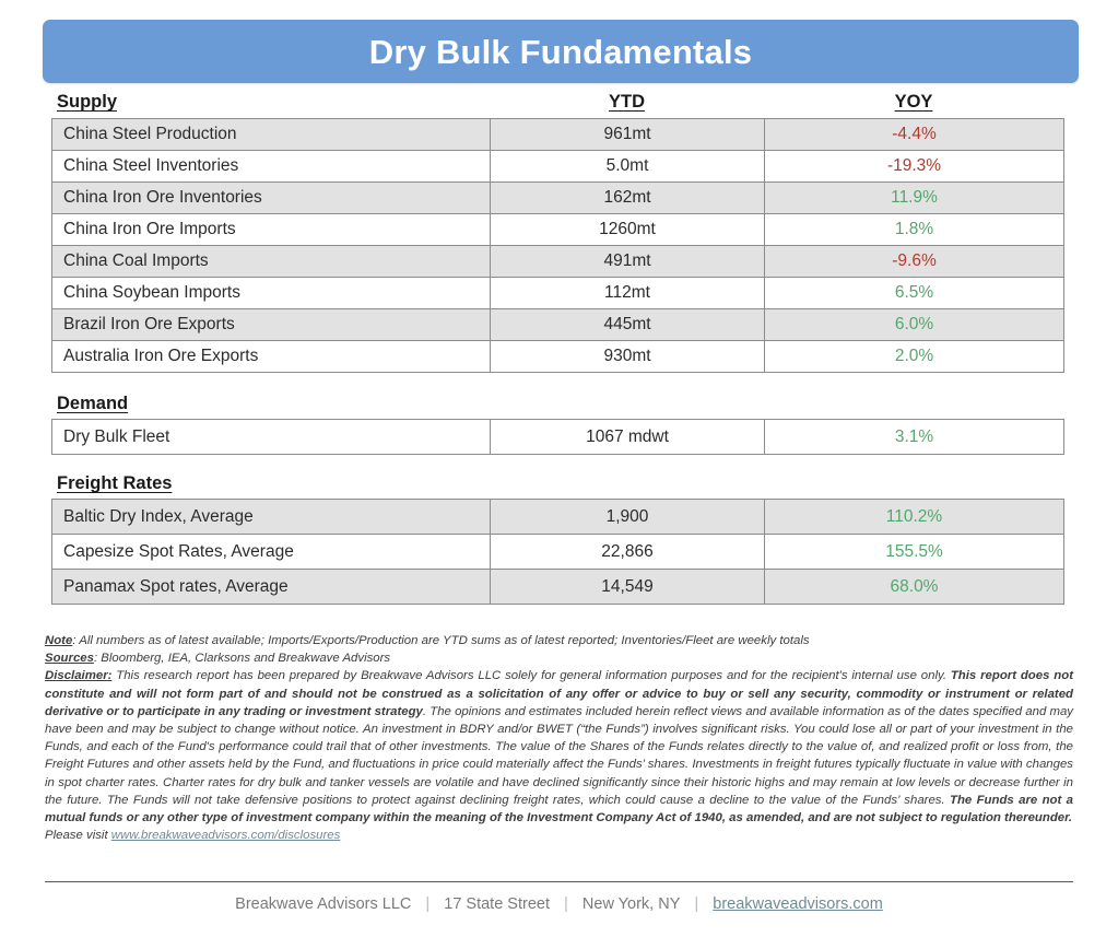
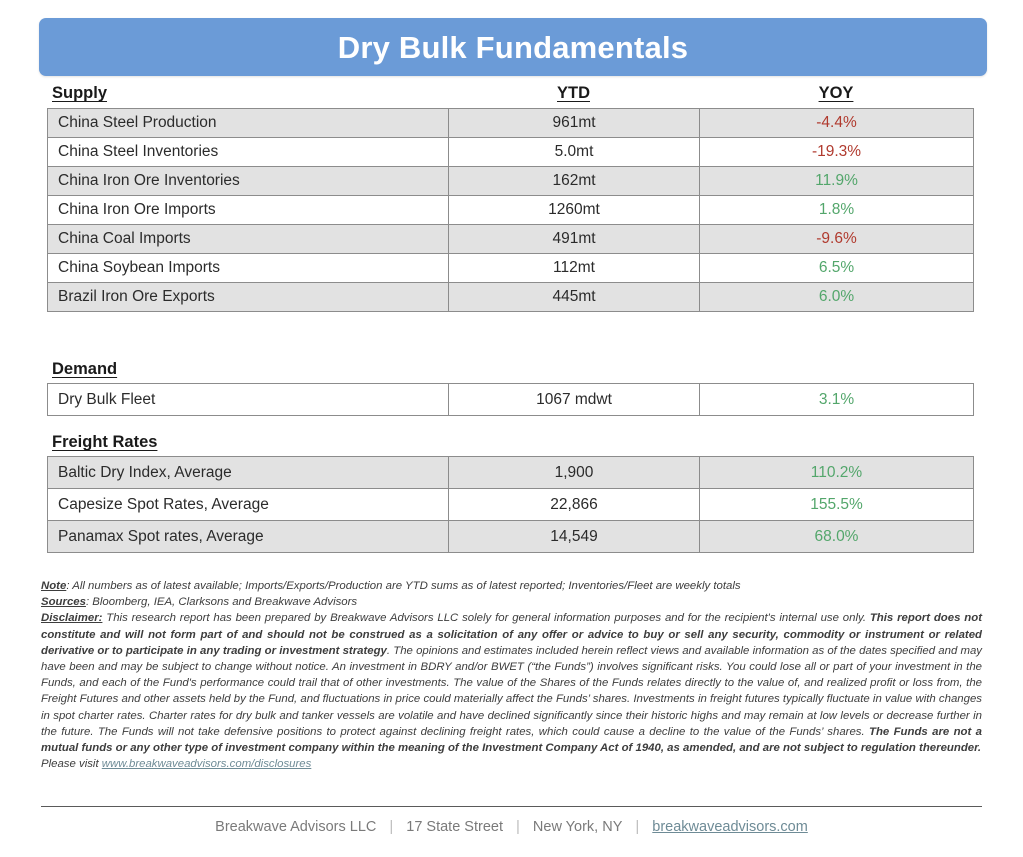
  Dry Bulk Fundamentals
  Supply
  YTD
  YOY
  China Steel Production	961mt	-4.4%
  China Steel Inventories	5.0mt	-19.3%
  China Iron Ore Inventories	162mt	11.9%
  China Iron Ore Imports	1260mt	1.8%
  China Coal Imports	491mt	-9.6%
  China Soybean Imports	112mt	6.5%
  Brazil Iron Ore Exports	445mt	6.0%
- Australia Iron Ore Exports	930mt	2.0%
  Demand
  Dry Bulk Fleet	1067 mdwt	3.1%
  Freight Rates
  Baltic Dry Index, Average	1,900	110.2%
  Capesize Spot Rates, Average	22,866	155.5%
  Panamax Spot rates, Average	14,549	68.0%
  Note: All numbers as of latest available; Imports/Exports/Production are YTD sums as of latest reported; Inventories/Fleet are weekly totals
  Sources: Bloomberg, IEA, Clarksons and Breakwave Advisors
  Disclaimer: This research report has been prepared by Breakwave Advisors LLC solely for general information purposes and for the recipient's internal use only. This report does not constitute and will not form part of and should not be construed as a solicitation of any offer or advice to buy or sell any security, commodity or instrument or related derivative or to participate in any trading or investment strategy. The opinions and estimates included herein reflect views and available information as of the dates specified and may have been and may be subject to change without notice. An investment in BDRY and/or BWET (“the Funds”) involves significant risks. You could lose all or part of your investment in the Funds, and each of the Fund's performance could trail that of other investments. The value of the Shares of the Funds relates directly to the value of, and realized profit or loss from, the Freight Futures and other assets held by the Fund, and fluctuations in price could materially affect the Funds’ shares. Investments in freight futures typically fluctuate in value with changes in spot charter rates. Charter rates for dry bulk and tanker vessels are volatile and have declined significantly since their historic highs and may remain at low levels or decrease further in the future. The Funds will not take defensive positions to protect against declining freight rates, which could cause a decline to the value of the Funds’ shares. The Funds are not a mutual funds or any other type of investment company within the meaning of the Investment Company Act of 1940, as amended, and are not subject to regulation thereunder.
  Please visit www.breakwaveadvisors.com/disclosures
  Breakwave Advisors LLC
  |
  17 State Street
  |
  New York, NY
  |
  breakwaveadvisors.com
